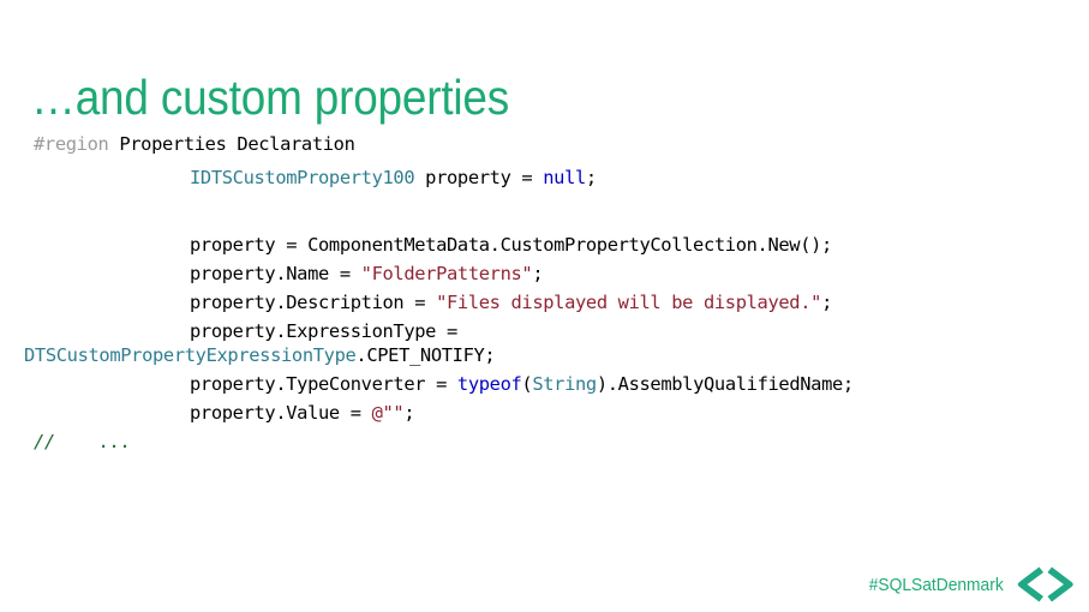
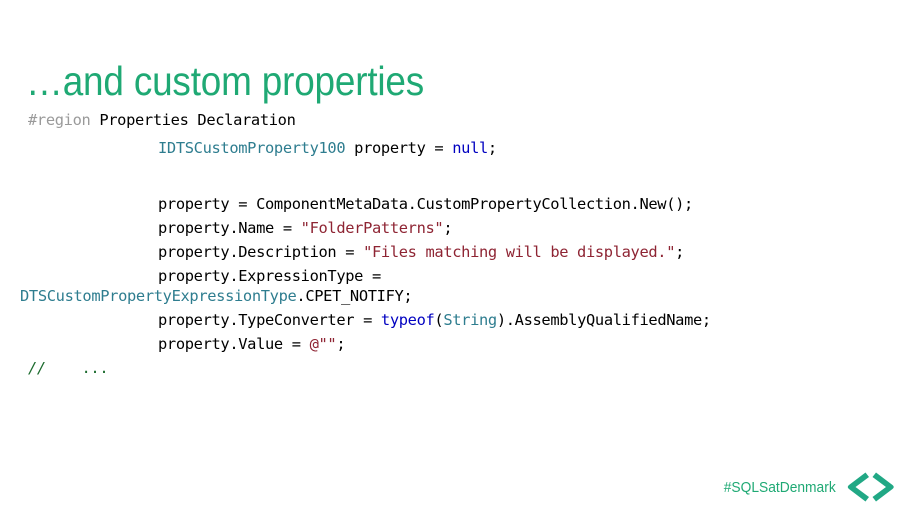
  …and custom properties
  #region Properties Declaration
  IDTSCustomProperty100 property = null;
  property = ComponentMetaData.CustomPropertyCollection.New();
  property.Name = "FolderPatterns";
- property.Description = "Files displayed will be displayed.";
+ property.Description = "Files matching will be displayed.";
  property.ExpressionType =
  DTSCustomPropertyExpressionType.CPET_NOTIFY;
  property.TypeConverter = typeof(String).AssemblyQualifiedName;
  property.Value = @"";
  // ...
  #SQLSatDenmark
